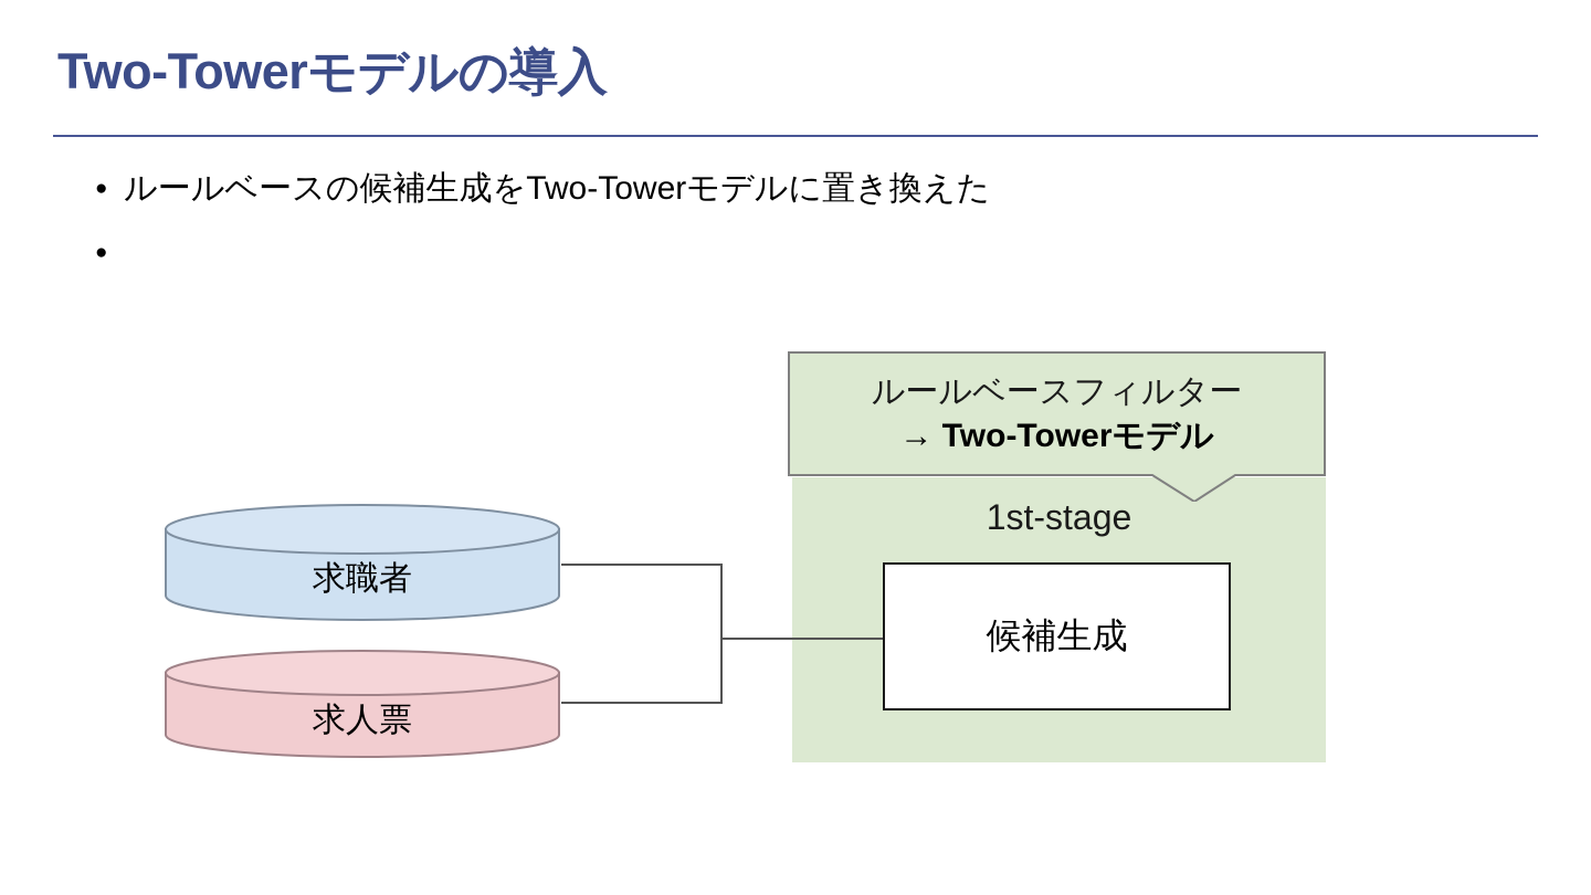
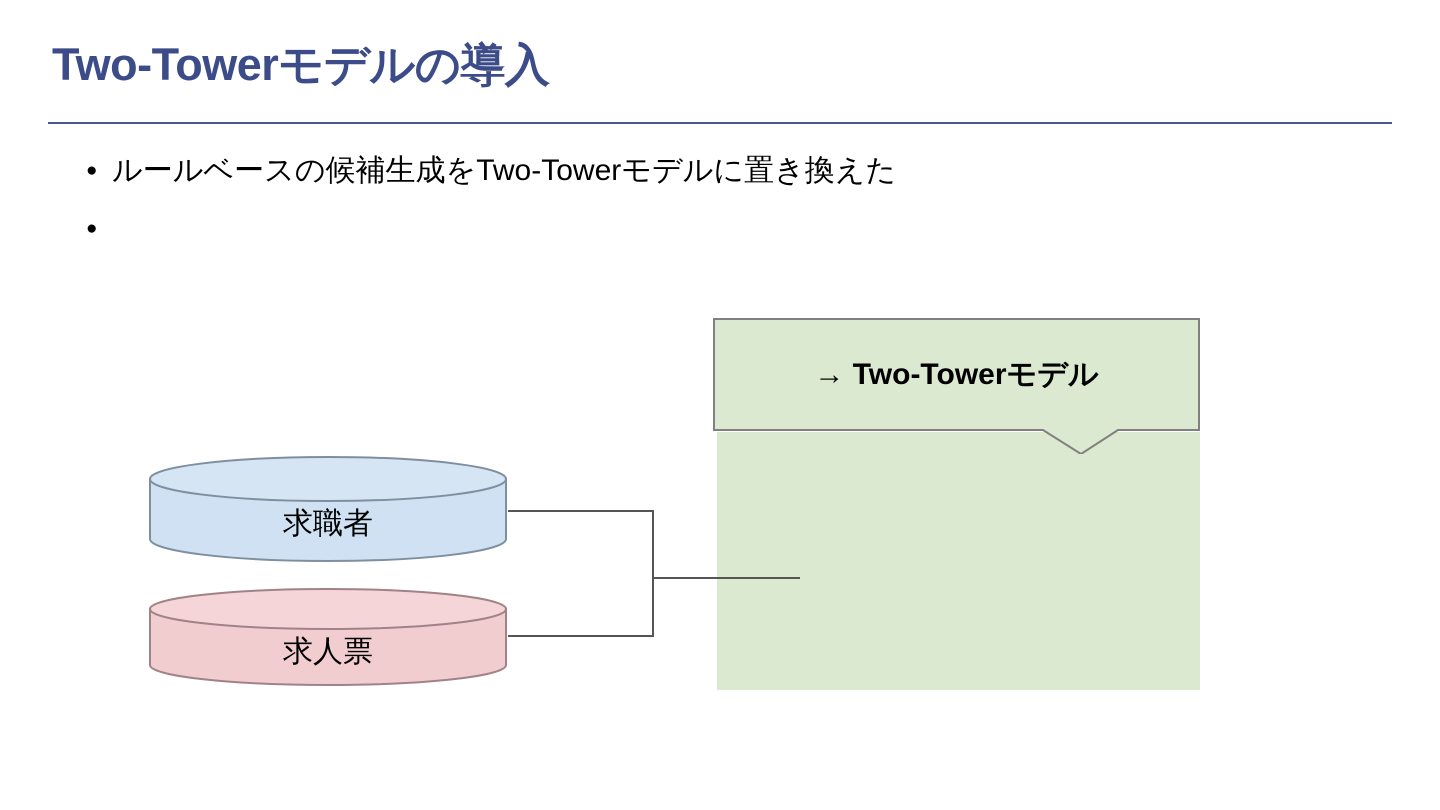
  Two-Towerモデルの導入
  ●
  ルールベースの候補生成をTwo-Towerモデルに置き換えた
  ●
- 1st-stage
- 候補生成
- ルールベースフィルター
  → Two-Towerモデル
  求職者
  求人票
